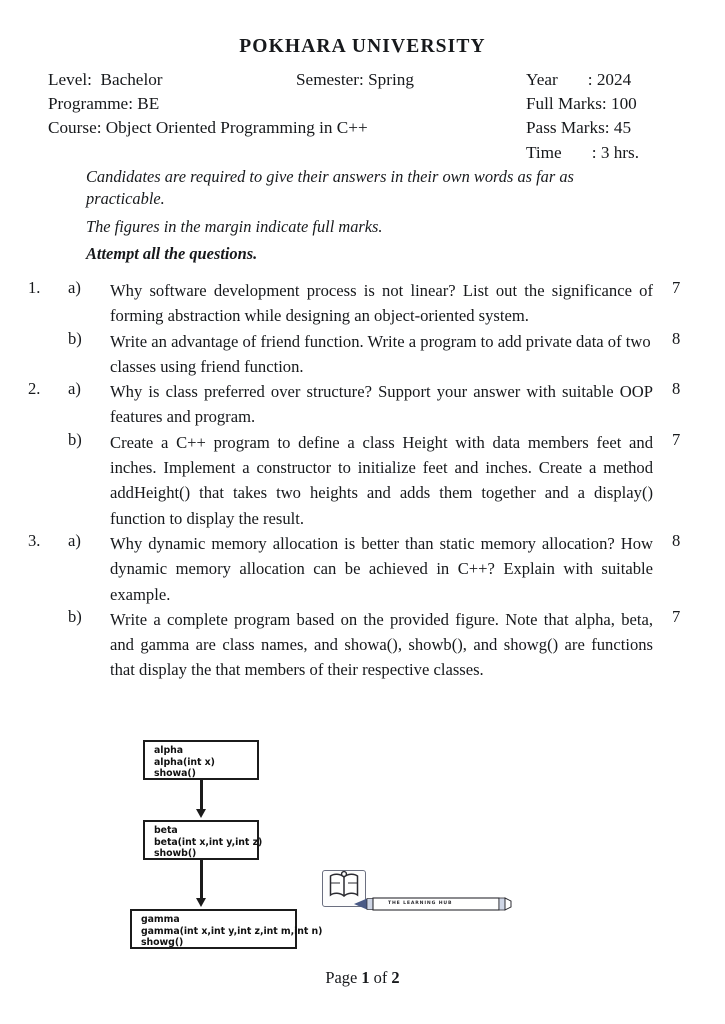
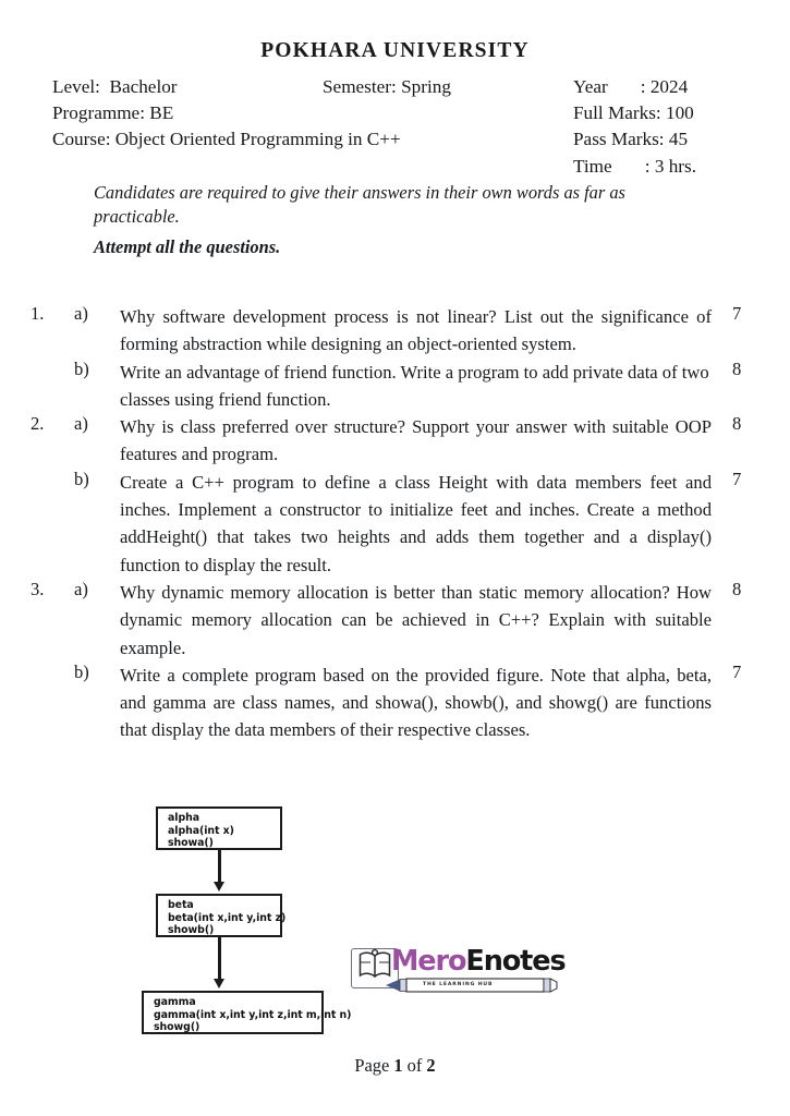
  POKHARA UNIVERSITY
  Level: Bachelor
  Semester: Spring
  Year : 2024
  Programme: BE
  Full Marks: 100
  Course: Object Oriented Programming in C++
  Pass Marks: 45
  Time : 3 hrs.
  Candidates are required to give their answers in their own words as far as practicable.
- The figures in the margin indicate full marks.
  Attempt all the questions.
  1.
  a)
  Why software development process is not linear? List out the significance of forming abstraction while designing an object-oriented system.
  7
  b)
  Write an advantage of friend function. Write a program to add private data of two classes using friend function.
  8
  2.
  a)
  Why is class preferred over structure? Support your answer with suitable OOP features and program.
  8
  b)
  Create a C++ program to define a class Height with data members feet and inches. Implement a constructor to initialize feet and inches. Create a method addHeight() that takes two heights and adds them together and a display() function to display the result.
  7
  3.
  a)
  Why dynamic memory allocation is better than static memory allocation? How dynamic memory allocation can be achieved in C++? Explain with suitable example.
  8
  b)
- Write a complete program based on the provided figure. Note that alpha, beta, and gamma are class names, and showa(), showb(), and showg() are functions that display the that members of their respective classes.
+ Write a complete program based on the provided figure. Note that alpha, beta, and gamma are class names, and showa(), showb(), and showg() are functions that display the data members of their respective classes.
  7
  alpha
  alpha(int x)
  showa()
  beta
  beta(int x,int y,int z)
  showb()
  gamma
  gamma(int x,int y,int z,int m,int n)
  showg()
+ MeroEnotes
  Page 1 of 2
